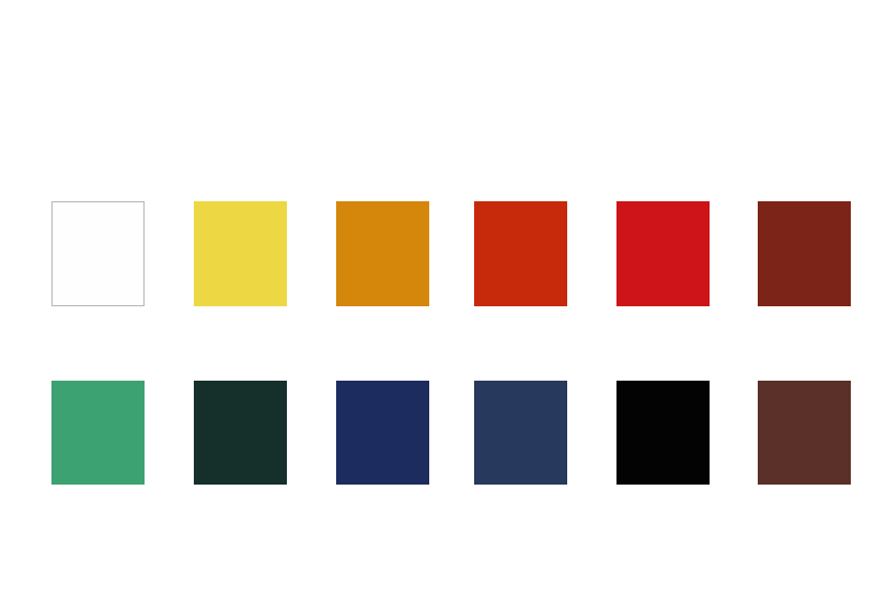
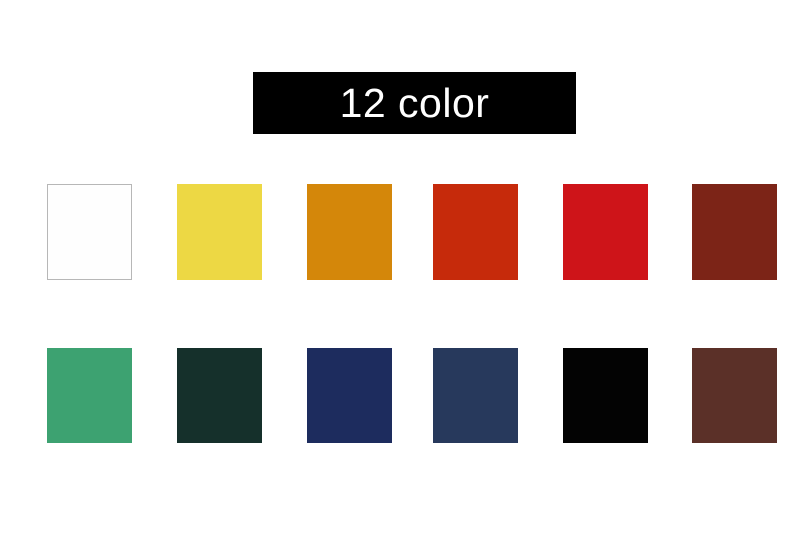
+ 12 color
